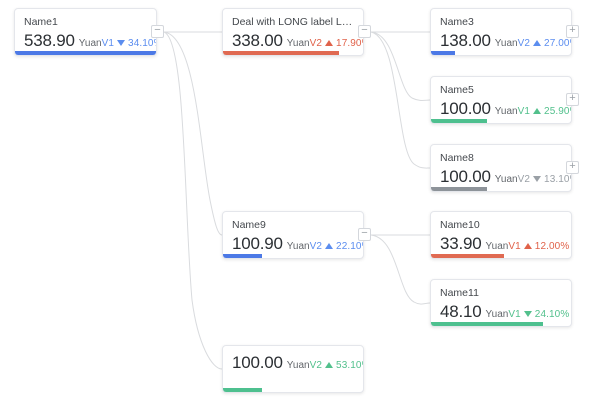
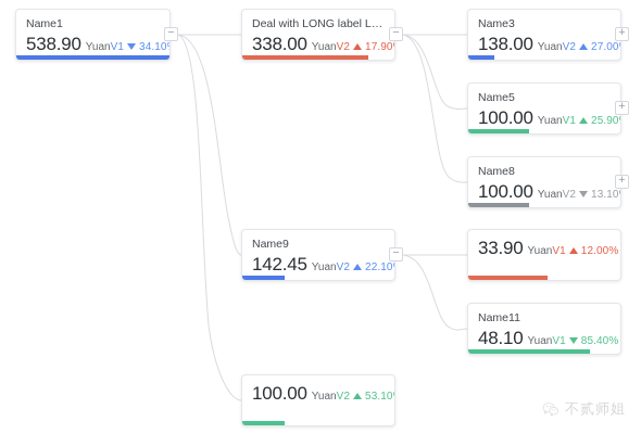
  Name1
  538.90
  Yuan
  V1
  34.10
  Deal with LONG label LON
  338.00
  Yuan
  V2
  17.90
  Name3
  138.00
  Yuan
  V2
  27.00
  Name5
  100.00
  Yuan
  V1
  25.90
  Name8
  100.00
  Yuan
  V2
  13.10
  Name9
- 100.90
+ 142.45
  Yuan
  V2
  22.10
- Name10
  33.90
  Yuan
  V1
  12.00%
  Name11
  48.10
  Yuan
  V1
- 24.10%
+ 85.40%
  100.00
  Yuan
  V2
  53.10
  −
  −
  +
  +
  +
  −
+ 不贰师姐
